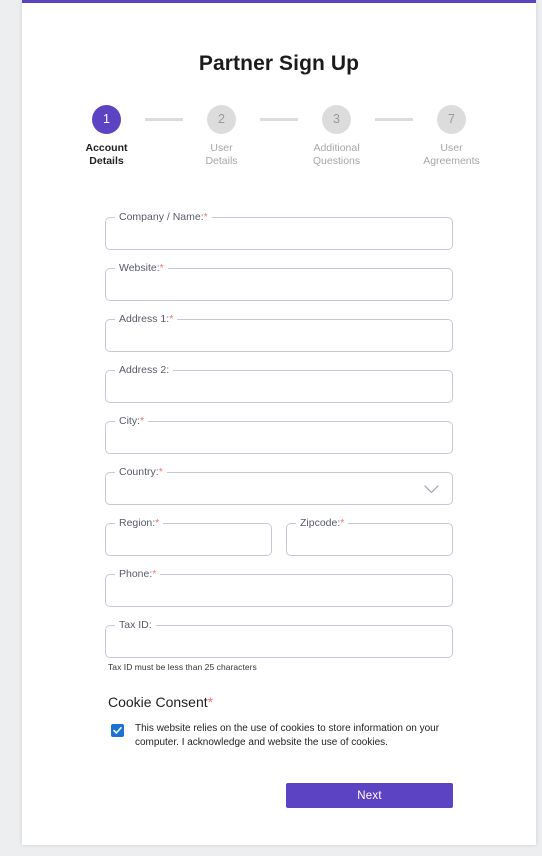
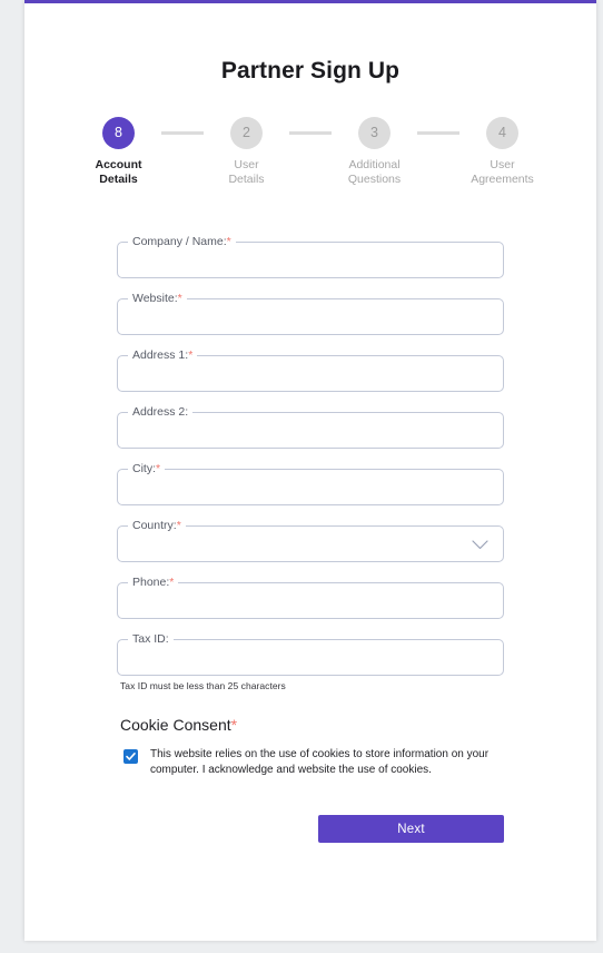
  Partner Sign Up
- 1
+ 8
  Account
  Details
  2
  User
  Details
  3
  Additional
  Questions
- 7
+ 4
  User
  Agreements
  Company / Name:*
  Website:*
  Address 1:*
  Address 2:
  City:*
  Country:*
- Region:*
- Zipcode:*
  Phone:*
  Tax ID:
  Tax ID must be less than 25 characters
  Cookie Consent*
  This website relies on the use of cookies to store information on your computer. I acknowledge and website the use of cookies.
  Next
